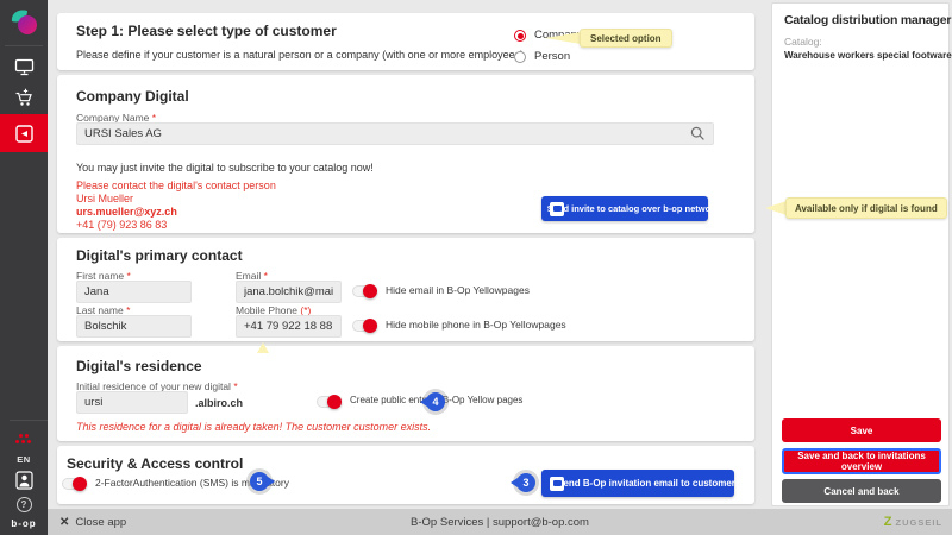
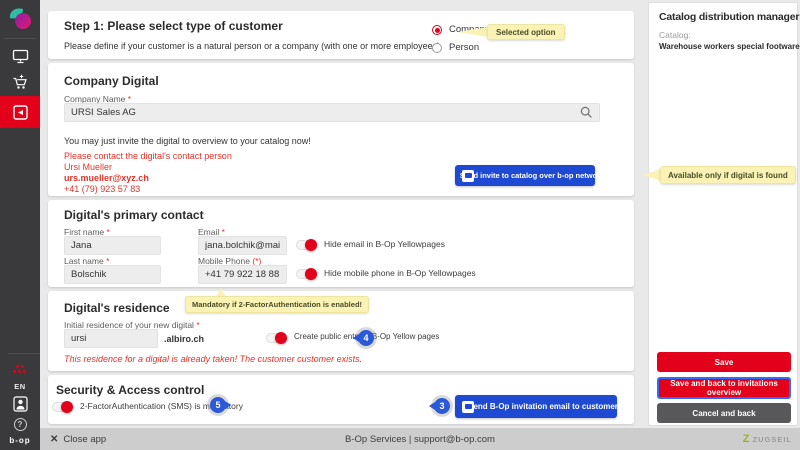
  EN
  ?
  b-op
  ✕
  Close app
  B-Op Services | support@b-op.com
  Z
  ZUGSEIL
  Step 1: Please select type of customer
  Please define if your customer is a natural person or a company (with one or more employee
  Compan
  Person
  Selected option
  Company Digital
  Company Name *
  URSI Sales AG
- You may just invite the digital to subscribe to your catalog now!
+ You may just invite the digital to overview to your catalog now!
  Please contact the digital's contact person
  Ursi Mueller
  urs.mueller@xyz.ch
- +41 (79) 923 86 83
+ +41 (79) 923 57 83
  d invite to catalog over b-op network
  Available only if digital is found
  Digital's primary contact
  First name *
  Jana
  Email *
  jana.bolchik@mai
  Hide email in B-Op Yellowpages
  Last name *
  Bolschik
  Mobile Phone (*)
  +41 79 922 18 88
  Hide mobile phone in B-Op Yellowpages
+ Mandatory if 2-FactorAuthentication is enabled!
  Digital's residence
  Initial residence of your new digital *
  ursi
  .albiro.ch
  Create public entr B-Op Yellow pages
  4
  This residence for a digital is already taken! The customer customer exists.
  Security & Access control
  2-FactorAuthentication (SMS) is matory
  5
  3
  end B-Op invitation email to customer
  Catalog distribution manager
  Catalog:
  Warehouse workers special footware
  Save
  Save and back to invitations overview
  Cancel and back
